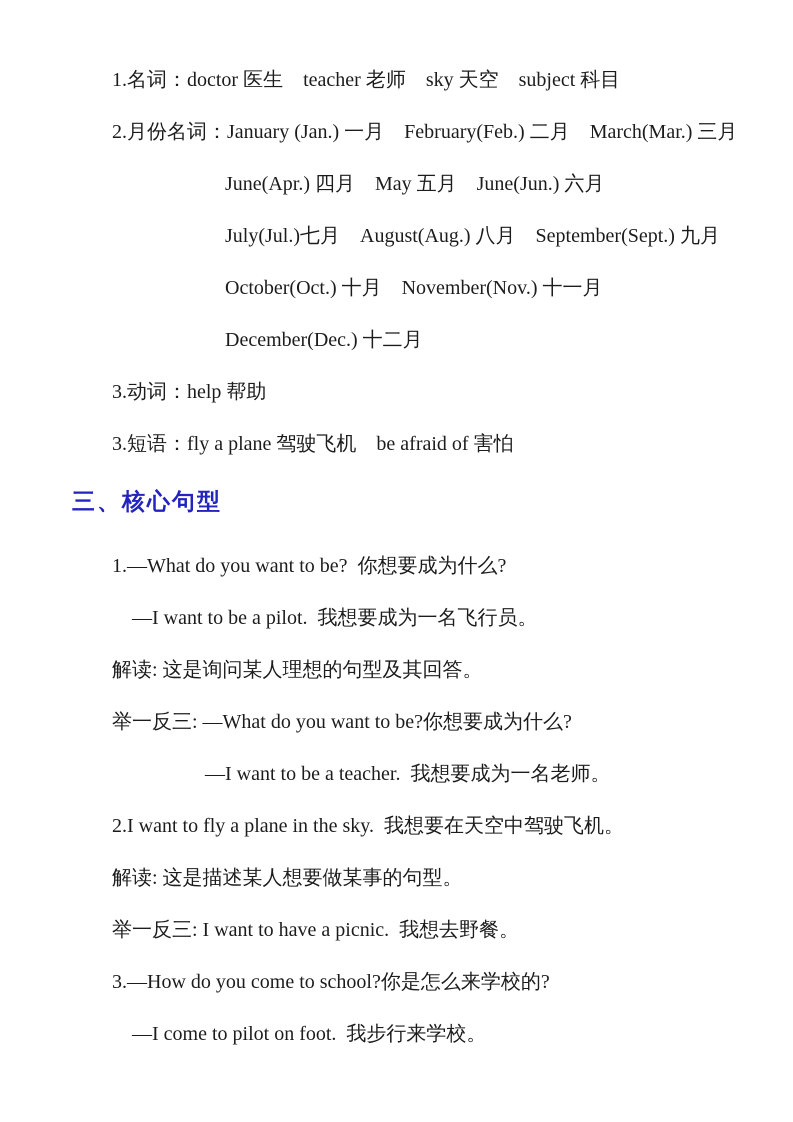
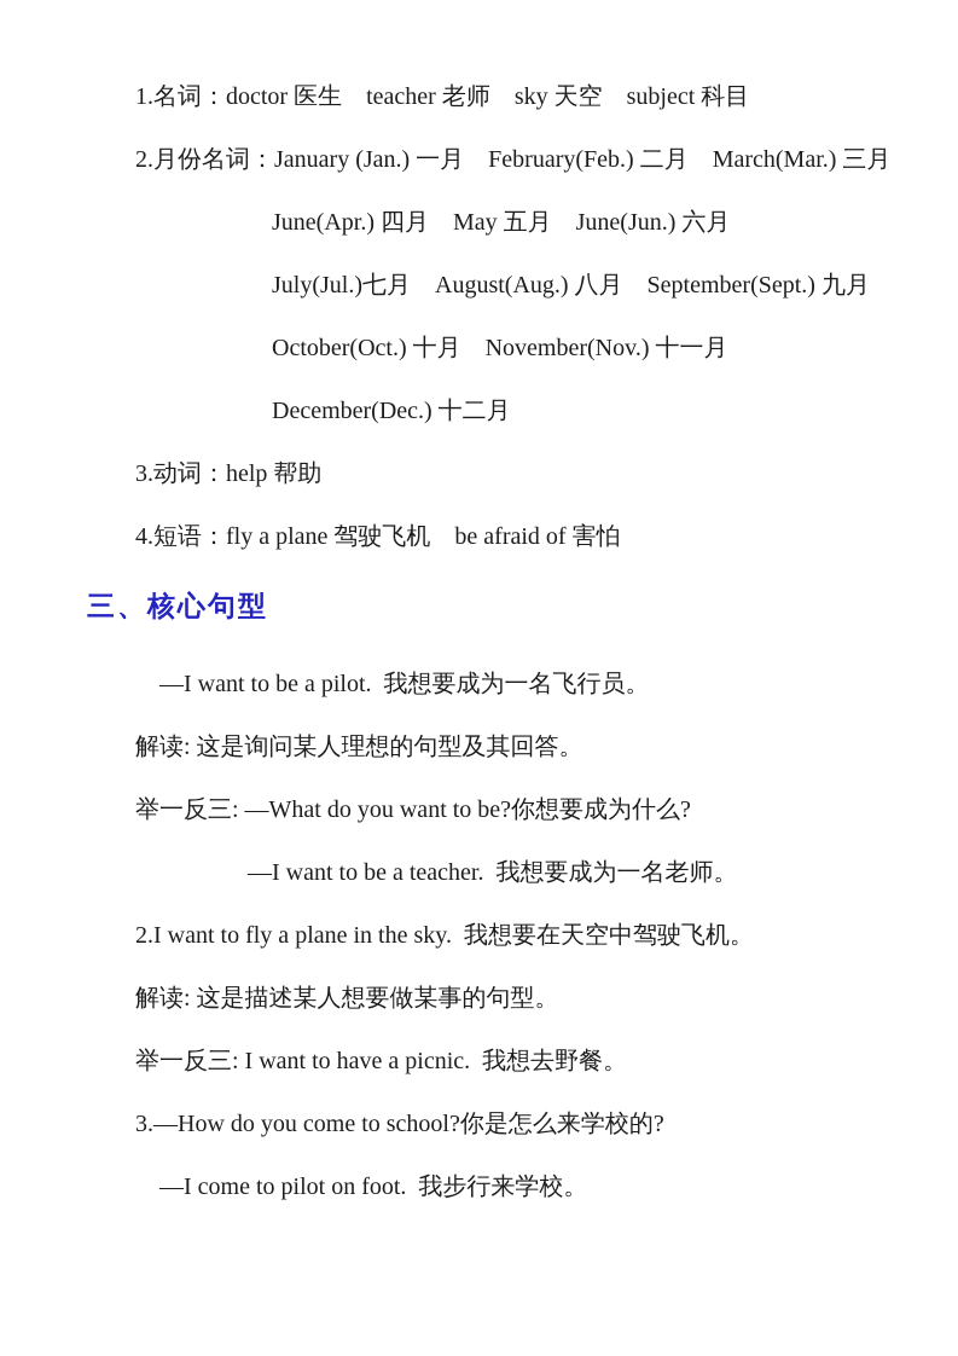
  1.名词：doctor 医生 teacher 老师 sky 天空 subject 科目
  2.月份名词：January (Jan.) 一月 February(Feb.) 二月 March(Mar.) 三月
  June(Apr.) 四月 May 五月 June(Jun.) 六月
  July(Jul.)七月 August(Aug.) 八月 September(Sept.) 九月
  October(Oct.) 十月 November(Nov.) 十一月
  December(Dec.) 十二月
  3.动词：help 帮助
- 3.短语：fly a plane 驾驶飞机 be afraid of 害怕
+ 4.短语：fly a plane 驾驶飞机 be afraid of 害怕
  三、核心句型
- 1.—What do you want to be? 你想要成为什么?
  —I want to be a pilot. 我想要成为一名飞行员。
  解读: 这是询问某人理想的句型及其回答。
  举一反三: —What do you want to be?你想要成为什么?
  —I want to be a teacher. 我想要成为一名老师。
  2.I want to fly a plane in the sky. 我想要在天空中驾驶飞机。
  解读: 这是描述某人想要做某事的句型。
  举一反三: I want to have a picnic. 我想去野餐。
  3.—How do you come to school?你是怎么来学校的?
  —I come to pilot on foot. 我步行来学校。
